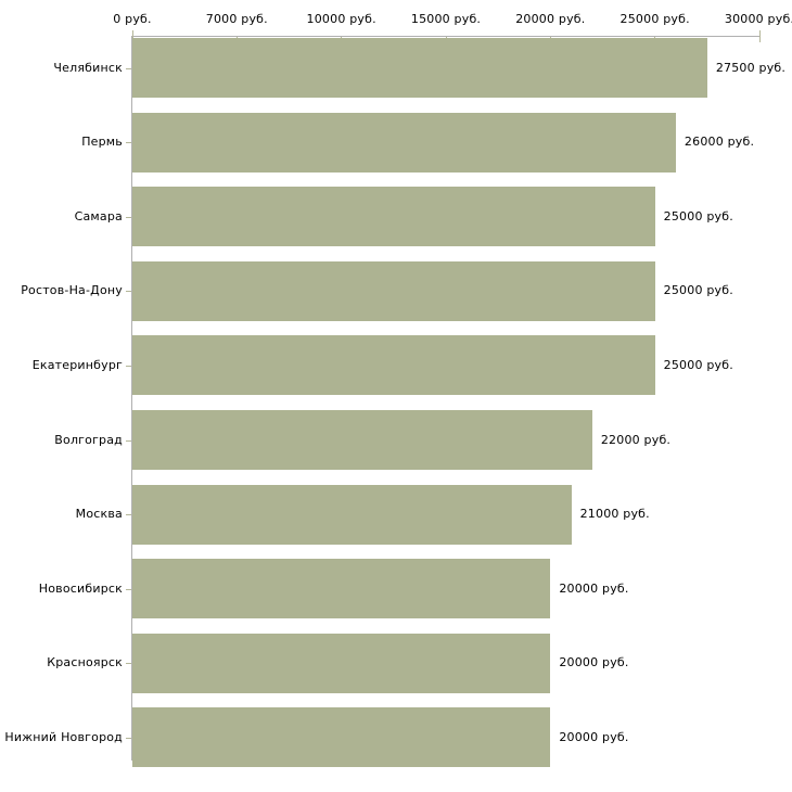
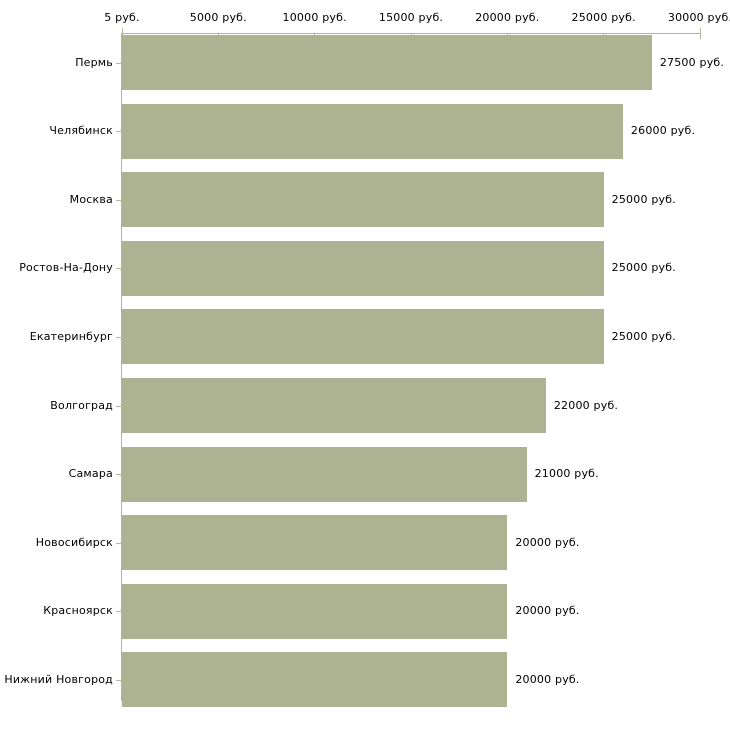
- 0 руб.
+ 5 руб.
- 7000 руб.
+ 5000 руб.
  10000 руб.
  15000 руб.
  20000 руб.
  25000 руб.
  30000 руб
- Челябинск
+ Пермь
  27500 руб.
- Пермь
+ Челябинск
  26000 руб.
- Самара
+ Москва
  25000 руб.
  Ростов-На-Дону
  25000 руб.
  Екатеринбург
  25000 руб.
  Волгоград
  22000 руб.
- Москва
+ Самара
  21000 руб.
  Новосибирск
  20000 руб.
  Красноярск
  20000 руб.
  Нижний Новгород
  20000 руб.
